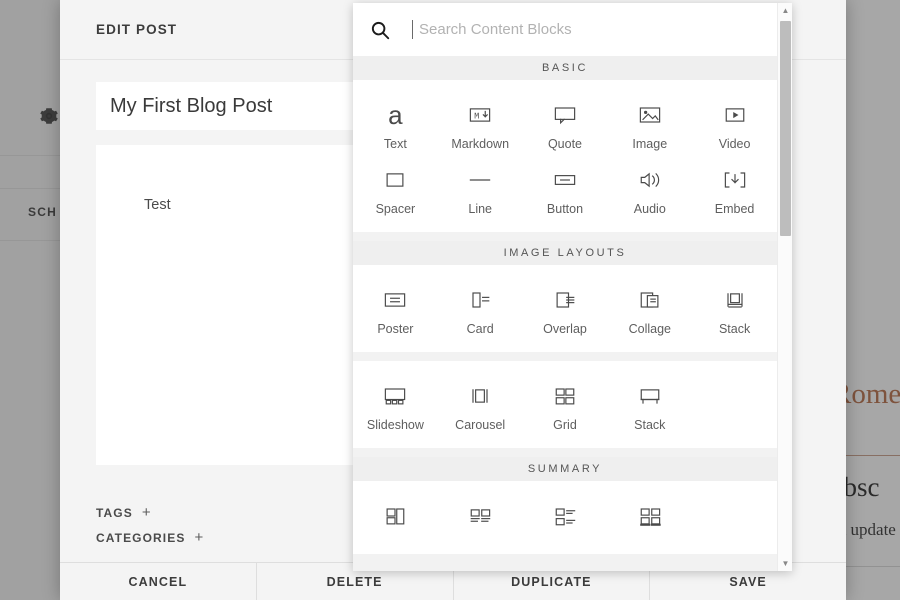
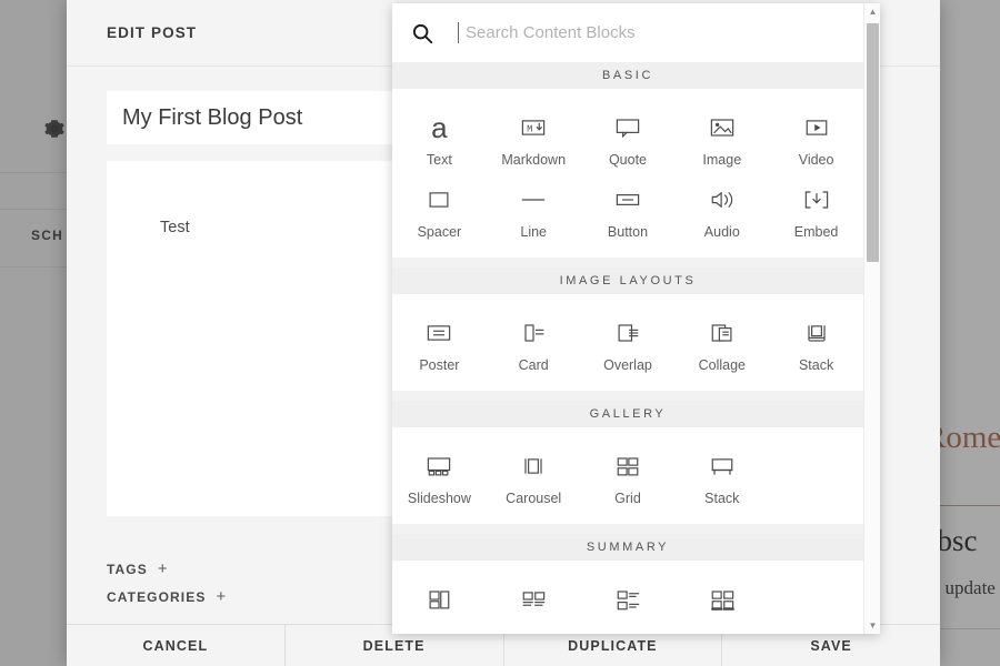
  SCH
  ome
  bsc
  update
  EDIT POST
  My First Blog Post
  Test
  TAGS
  +
  CATEGORIES
  +
  CANCEL
  DELETE
  DUPLICATE
  SAVE
  Search Content Blocks
  BASIC
  a
  Text
  M
  Markdown
  Quote
  Image
  Video
  Spacer
  Line
  Button
  Audio
  Embed
  IMAGE LAYOUTS
  Poster
  Card
  Overlap
  Collage
  Stack
+ GALLERY
  Slideshow
  Carousel
  Grid
  Stack
  SUMMARY
  ▲
  ▼
